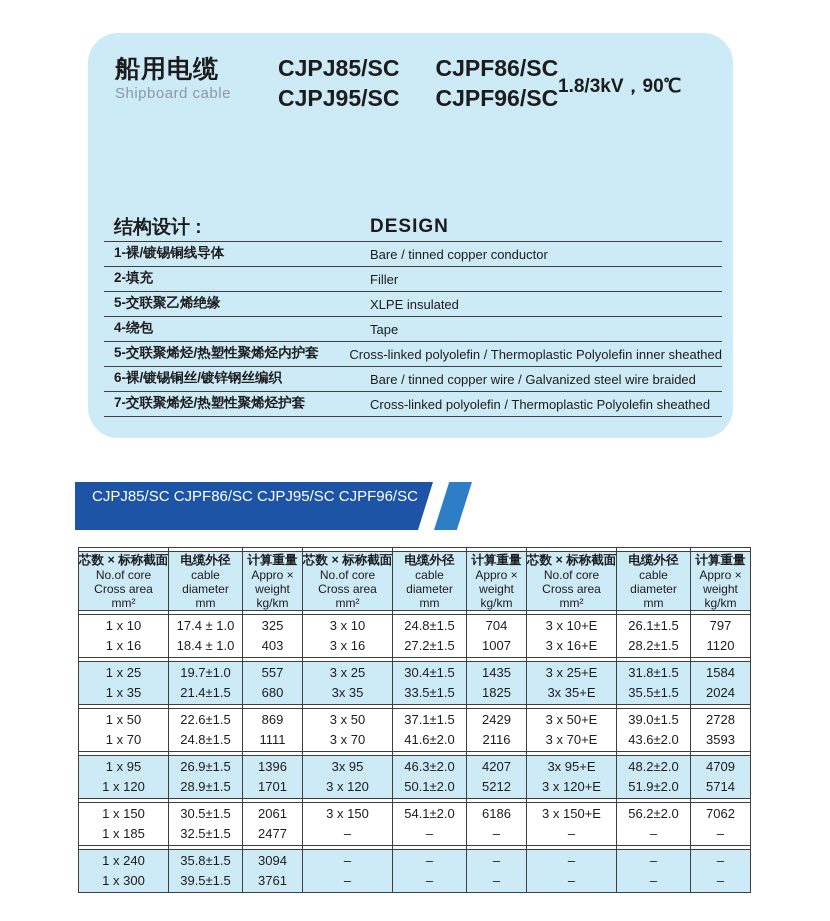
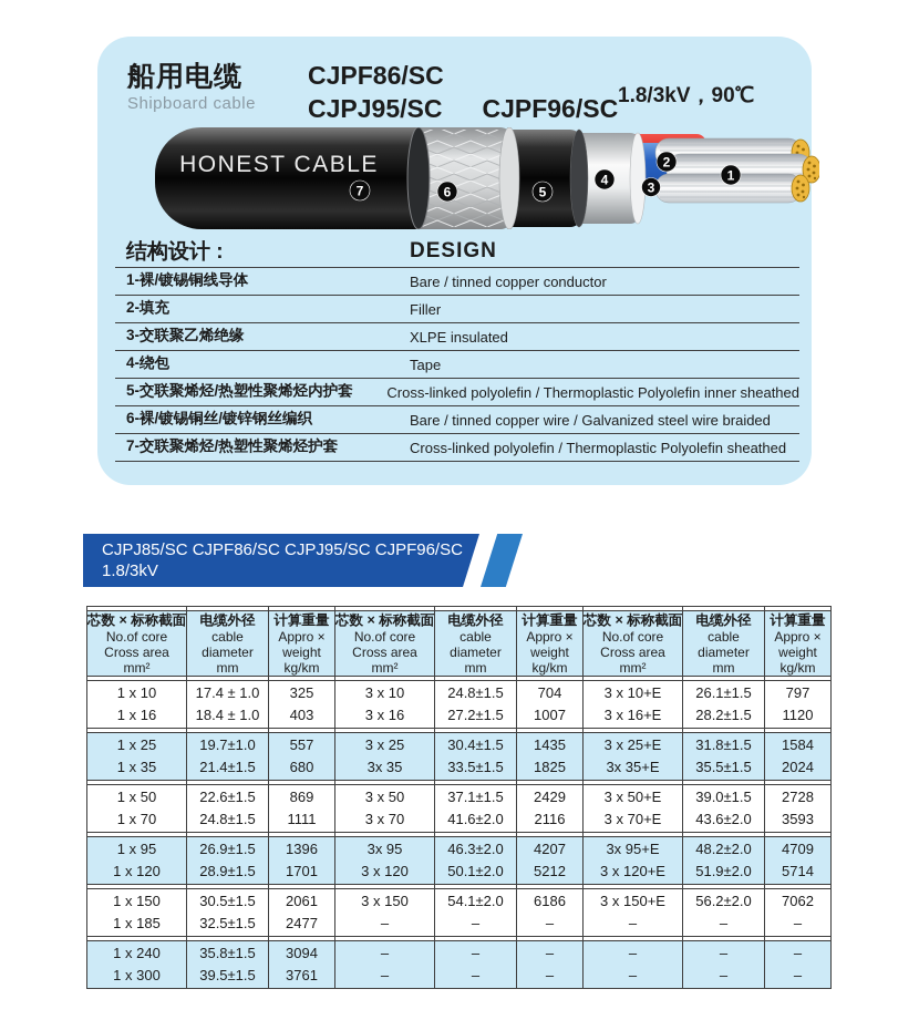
  船用电缆
  Shipboard cable
- CJPJ85/SC
  CJPF86/SC
  CJPJ95/SC
  CJPF96/SC
  1.8/3kV，90℃
+ HONEST CABLE
+ 7
+ 6
+ 5
+ 4
+ 2
+ 3
+ 1
  结构设计 :
  DESIGN
  1-裸/镀锡铜线导体
  Bare / tinned copper conductor
  2-填充
  Filler
- 5-交联聚乙烯绝缘
+ 3-交联聚乙烯绝缘
  XLPE insulated
  4-绕包
  Tape
  5-交联聚烯烃/热塑性聚烯烃内护套
  Cross-linked polyolefin / Thermoplastic Polyolefin inner sheathed
  6-裸/镀锡铜丝/镀锌钢丝编织
  Bare / tinned copper wire / Galvanized steel wire braided
  7-交联聚烯烃/热塑性聚烯烃护套
  Cross-linked polyolefin / Thermoplastic Polyolefin sheathed
  CJPJ85/SC CJPF86/SC CJPJ95/SC CJPF96/SC
+ 1.8/3kV
  芯数 × 标称截面No.of coreCross areamm²	电缆外径cablediametermm	计算重量Appro ×weightkg/km	芯数 × 标称截面No.of coreCross areamm²	电缆外径cablediametermm	计算重量Appro ×weightkg/km	芯数 × 标称截面No.of coreCross areamm²	电缆外径cablediametermm	计算重量Appro ×weightkg/km
  1 x 101 x 16	17.4 ± 1.018.4 ± 1.0	325403	3 x 103 x 16	24.8±1.527.2±1.5	7041007	3 x 10+E3 x 16+E	26.1±1.528.2±1.5	7971120
  1 x 251 x 35	19.7±1.021.4±1.5	557680	3 x 253x 35	30.4±1.533.5±1.5	14351825	3 x 25+E3x 35+E	31.8±1.535.5±1.5	15842024
  1 x 501 x 70	22.6±1.524.8±1.5	8691111	3 x 503 x 70	37.1±1.541.6±2.0	24292116	3 x 50+E3 x 70+E	39.0±1.543.6±2.0	27283593
  1 x 951 x 120	26.9±1.528.9±1.5	13961701	3x 953 x 120	46.3±2.050.1±2.0	42075212	3x 95+E3 x 120+E	48.2±2.051.9±2.0	47095714
  1 x 1501 x 185	30.5±1.532.5±1.5	20612477	3 x 150–	54.1±2.0–	6186–	3 x 150+E–	56.2±2.0–	7062–
  1 x 2401 x 300	35.8±1.539.5±1.5	30943761	––	––	––	––	––	––
